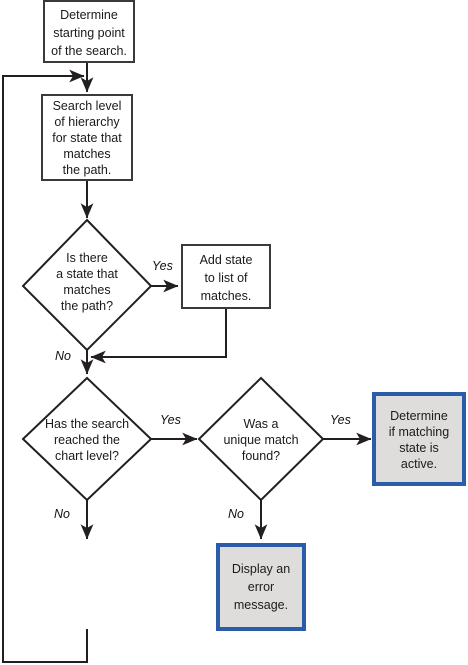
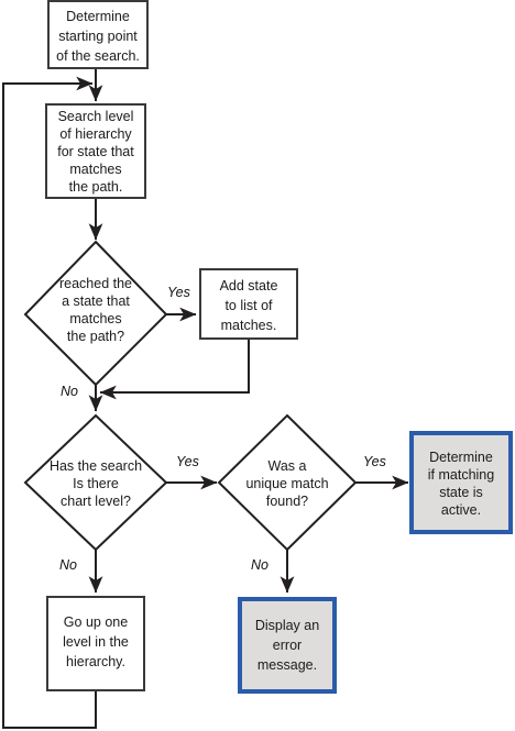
  Determine
  starting point
  of the search.
  Search level
  of hierarchy
  for state that
  matches
  the path.
- Is there
+ reached the
  a state that
  matches
  the path?
  Add state
  to list of
  matches.
  Has the search
- reached the
+ Is there
  chart level?
  Was a
  unique match
  found?
  Determine
  if matching
  state is
  active.
+ Go up one
+ level in the
+ hierarchy.
  Display an
  error
  message.
  Yes
  No
  Yes
  No
  Yes
  No
